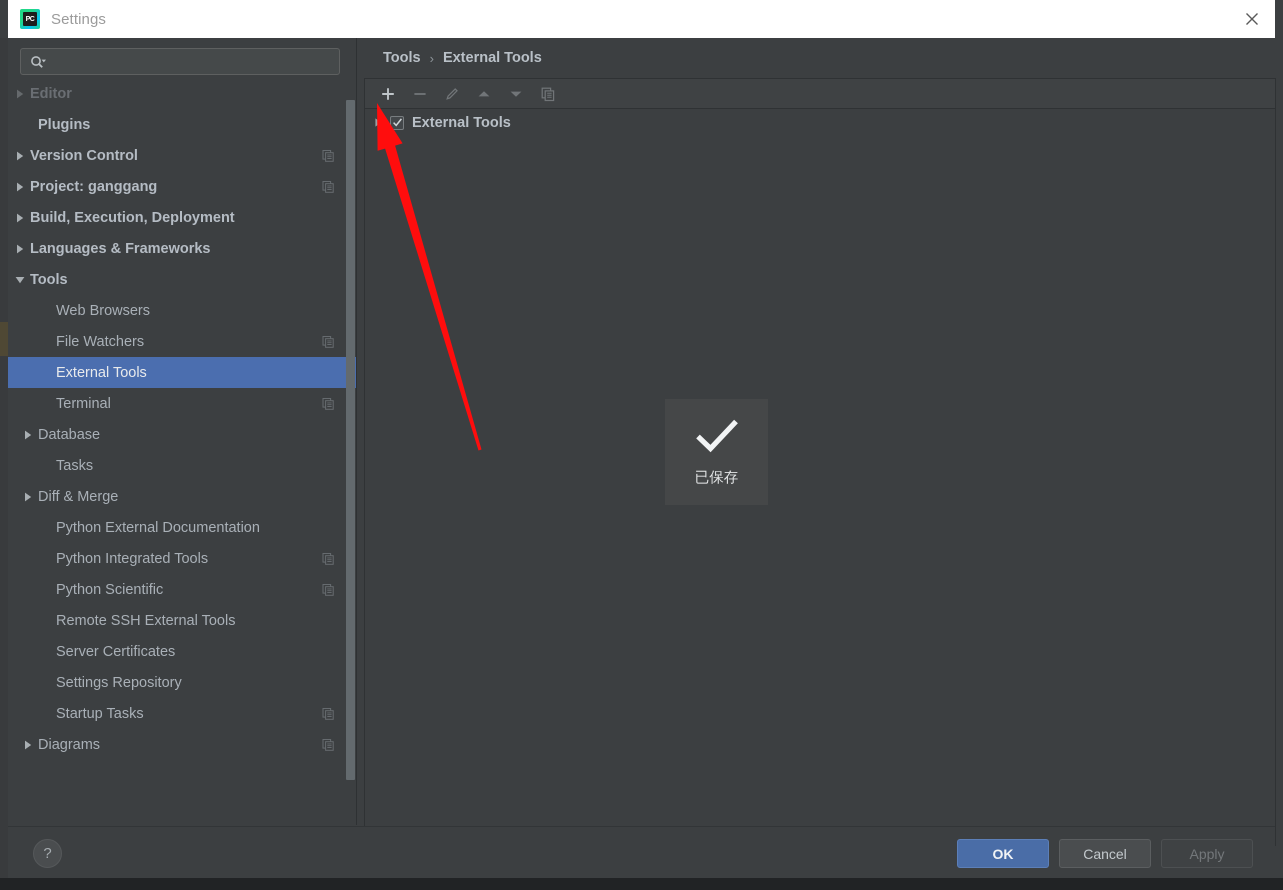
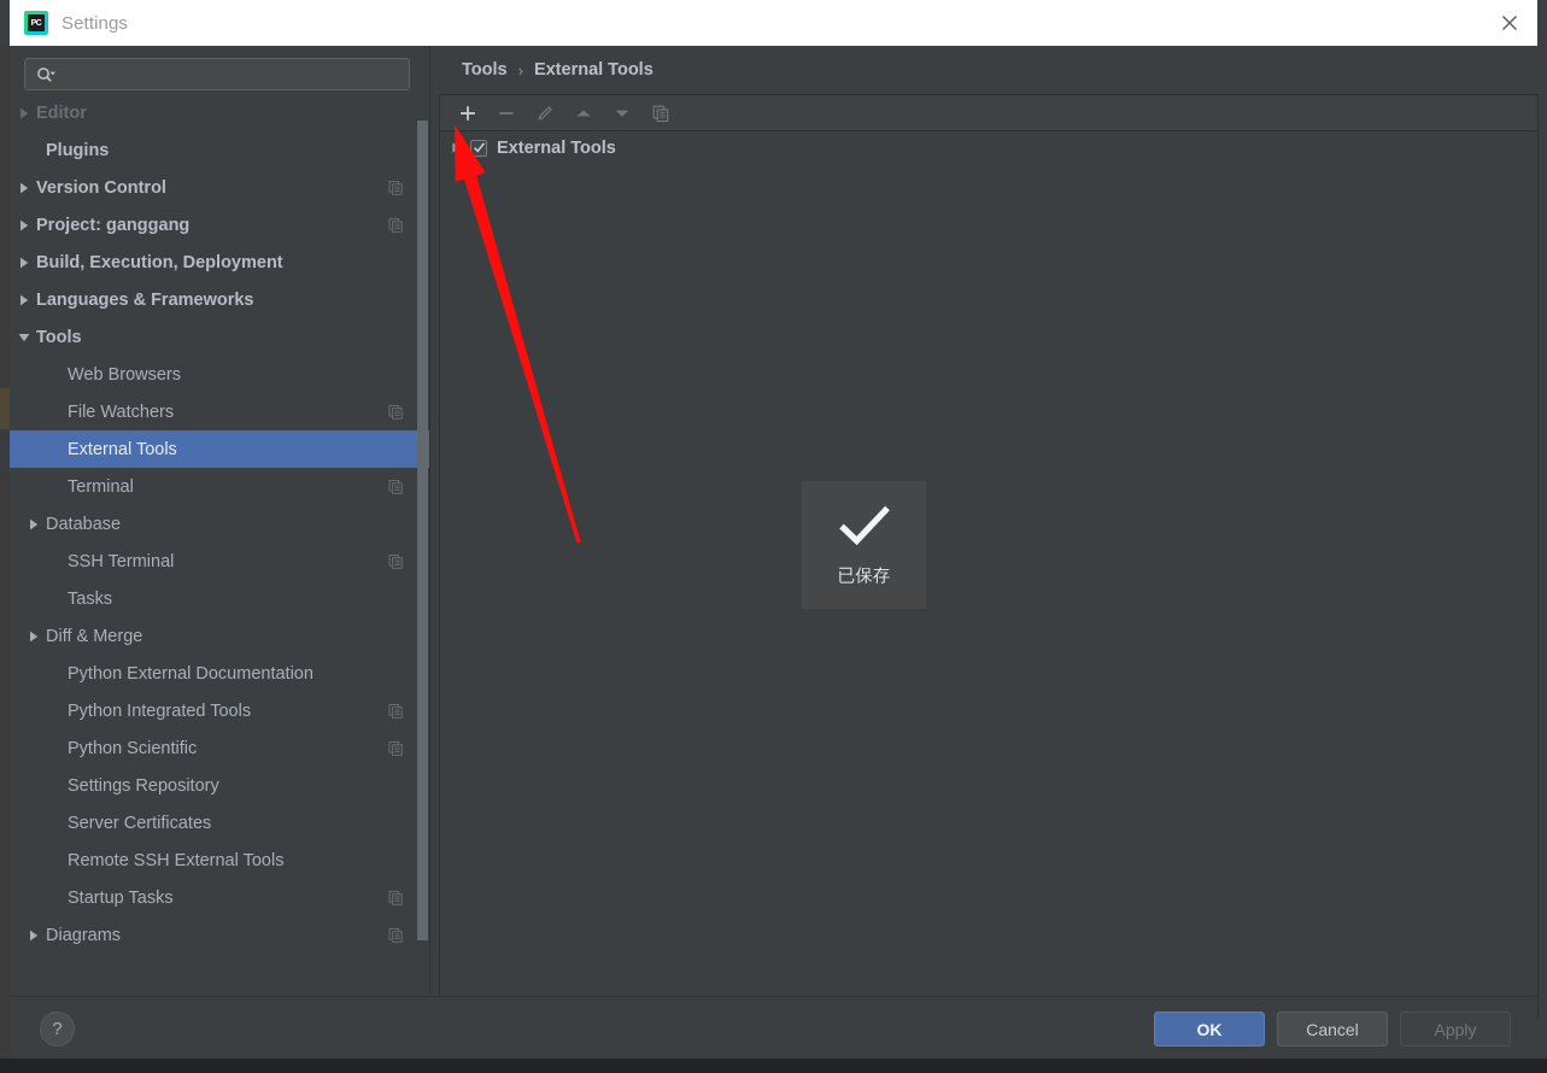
  Settings
  Editor
  Plugins
  Version Control
  Project: ganggang
  Build, Execution, Deployment
  Languages & Frameworks
  Tools
  Web Browsers
  File Watchers
  External Tools
  Terminal
  Database
+ SSH Terminal
  Tasks
  Diff & Merge
  Python External Documentation
  Python Integrated Tools
  Python Scientific
- Remote SSH External Tools
+ Settings Repository
  Server Certificates
- Settings Repository
+ Remote SSH External Tools
  Startup Tasks
  Diagrams
  Tools
  ›
  External Tools
  External Tools
  已保存
  ?
  OK
  Cancel
  Apply
